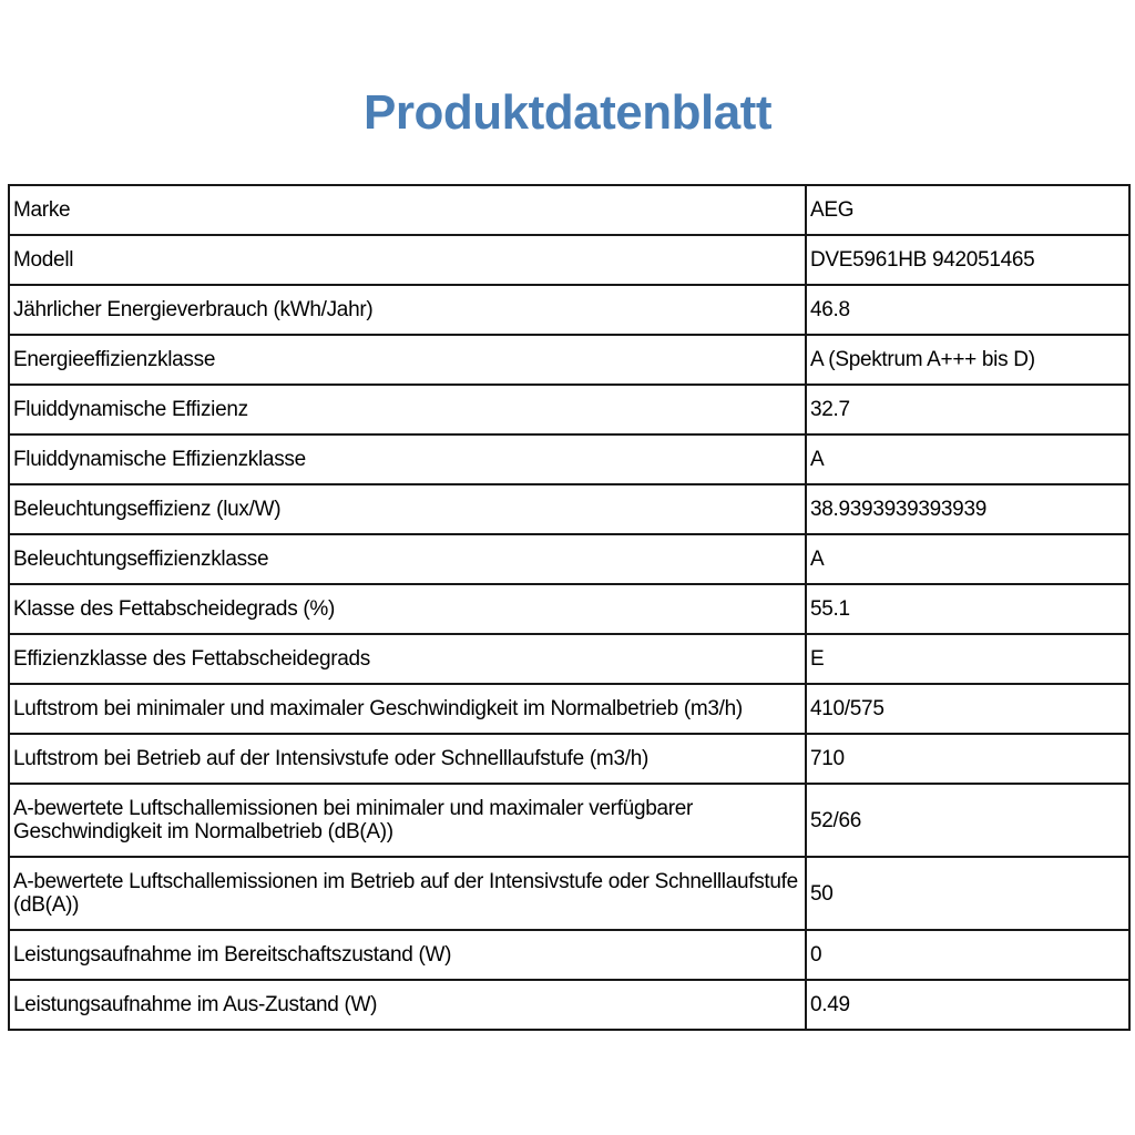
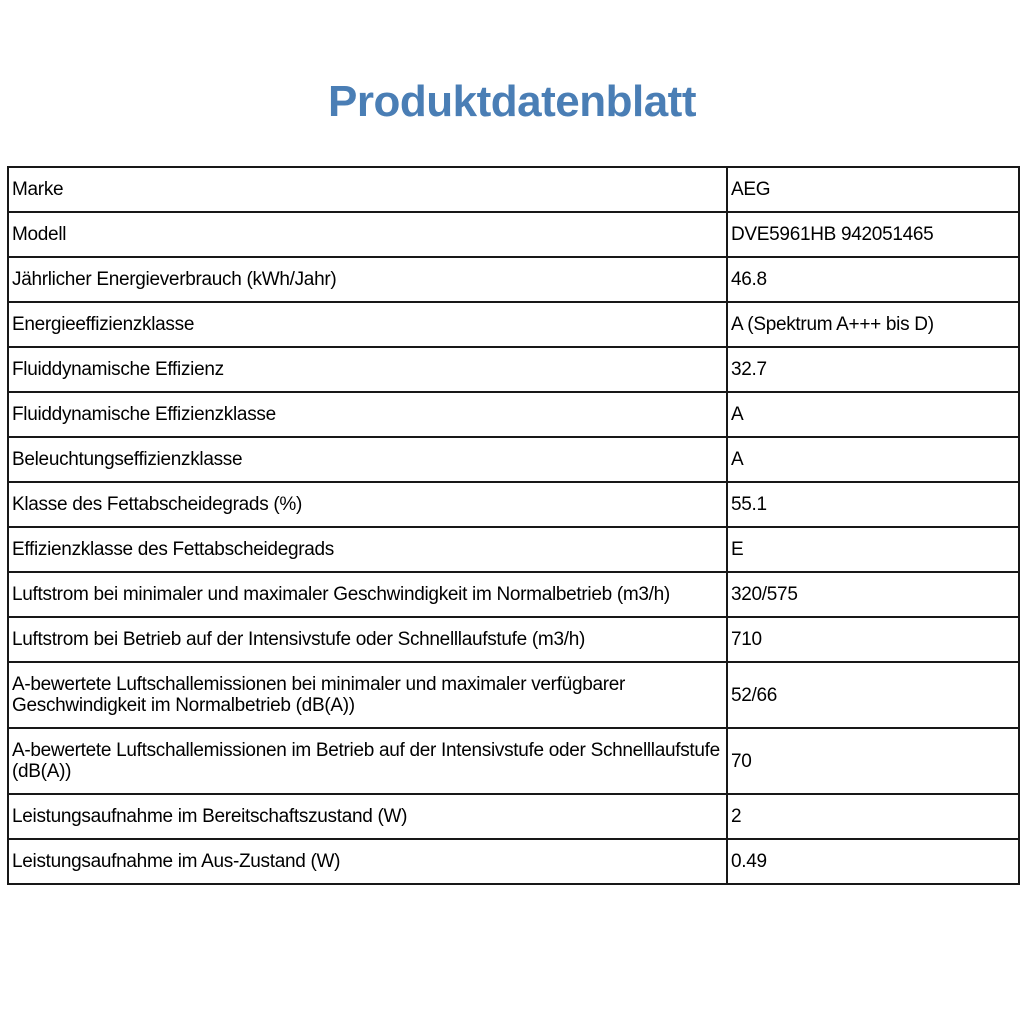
  Produktdatenblatt
  Marke	AEG
  Modell	DVE5961HB 942051465
  Jährlicher Energieverbrauch (kWh/Jahr)	46.8
  Energieeffizienzklasse	A (Spektrum A+++ bis D)
  Fluiddynamische Effizienz	32.7
  Fluiddynamische Effizienzklasse	A
- Beleuchtungseffizienz (lux/W)	38.9393939393939
  Beleuchtungseffizienzklasse	A
  Klasse des Fettabscheidegrads (%)	55.1
  Effizienzklasse des Fettabscheidegrads	E
- Luftstrom bei minimaler und maximaler Geschwindigkeit im Normalbetrieb (m3/h)	410/575
+ Luftstrom bei minimaler und maximaler Geschwindigkeit im Normalbetrieb (m3/h)	320/575
  Luftstrom bei Betrieb auf der Intensivstufe oder Schnelllaufstufe (m3/h)	710
  A-bewertete Luftschallemissionen bei minimaler und maximaler verfügbarer Geschwindigkeit im Normalbetrieb (dB(A))	52/66
- A-bewertete Luftschallemissionen im Betrieb auf der Intensivstufe oder Schnelllaufstufe (dB(A))	50
+ A-bewertete Luftschallemissionen im Betrieb auf der Intensivstufe oder Schnelllaufstufe (dB(A))	70
- Leistungsaufnahme im Bereitschaftszustand (W)	0
+ Leistungsaufnahme im Bereitschaftszustand (W)	2
  Leistungsaufnahme im Aus-Zustand (W)	0.49
